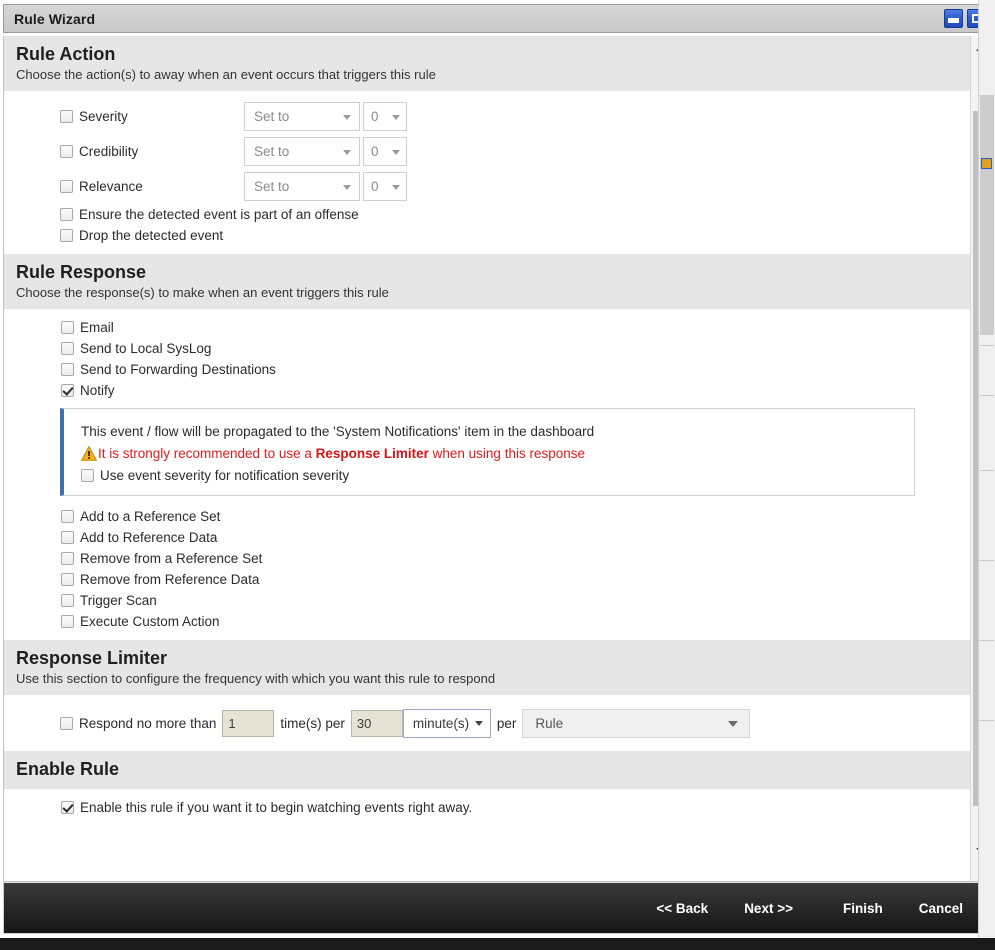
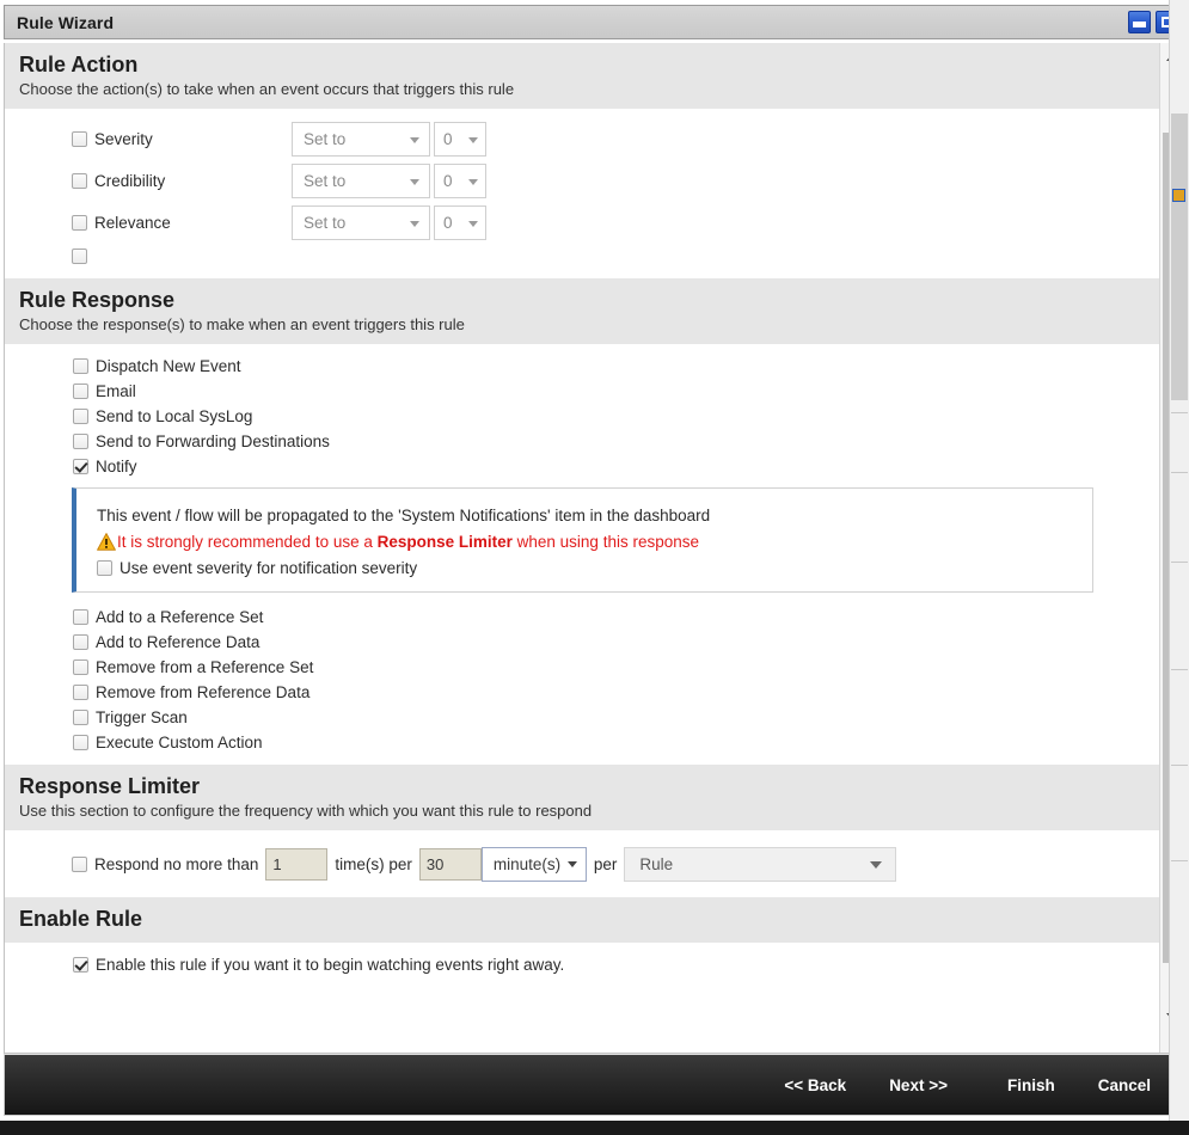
  Rule Wizard
  Rule Action
- Choose the action(s) to away when an event occurs that triggers this rule
+ Choose the action(s) to take when an event occurs that triggers this rule
  Severity
  Set to
  0
  Credibility
  Set to
  0
  Relevance
  Set to
  0
- Ensure the detected event is part of an offense
- Drop the detected event
  Rule Response
  Choose the response(s) to make when an event triggers this rule
+ Dispatch New Event
  Email
  Send to Local SysLog
  Send to Forwarding Destinations
  Notify
  This event / flow will be propagated to the 'System Notifications' item in the dashboard
  It is strongly recommended to use a Response Limiter when using this response
  Use event severity for notification severity
  Add to a Reference Set
  Add to Reference Data
  Remove from a Reference Set
  Remove from Reference Data
  Trigger Scan
  Execute Custom Action
  Response Limiter
  Use this section to configure the frequency with which you want this rule to respond
  Respond no more than
  1
  time(s) per
  30
  minute(s)
  per
  Rule
  Enable Rule
  Enable this rule if you want it to begin watching events right away.
  << Back
  Next >>
  Finish
  Cancel
